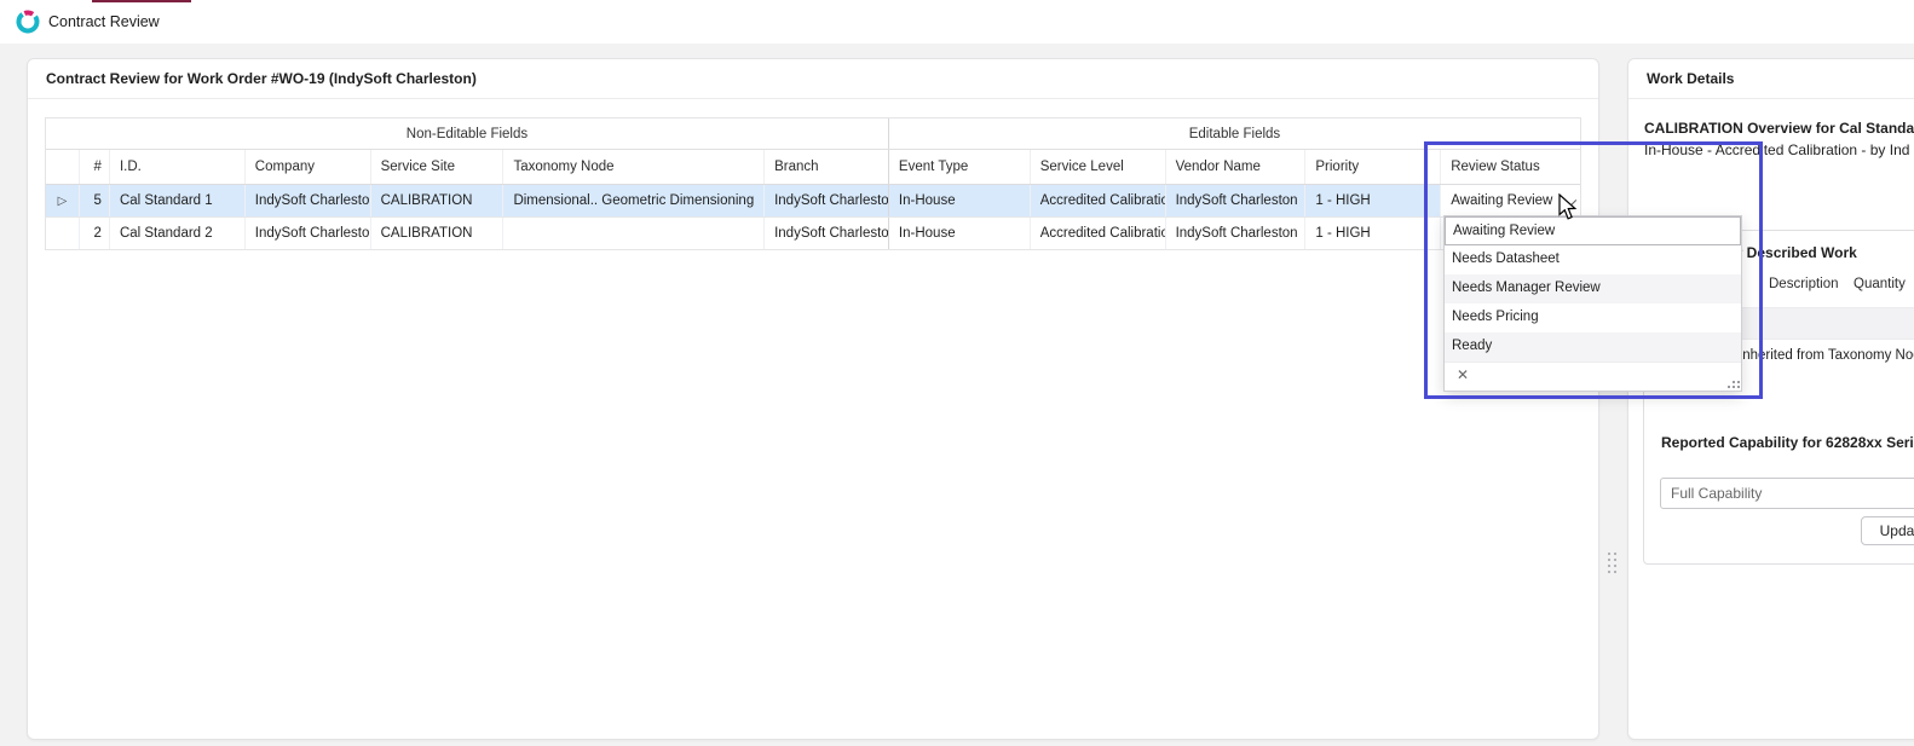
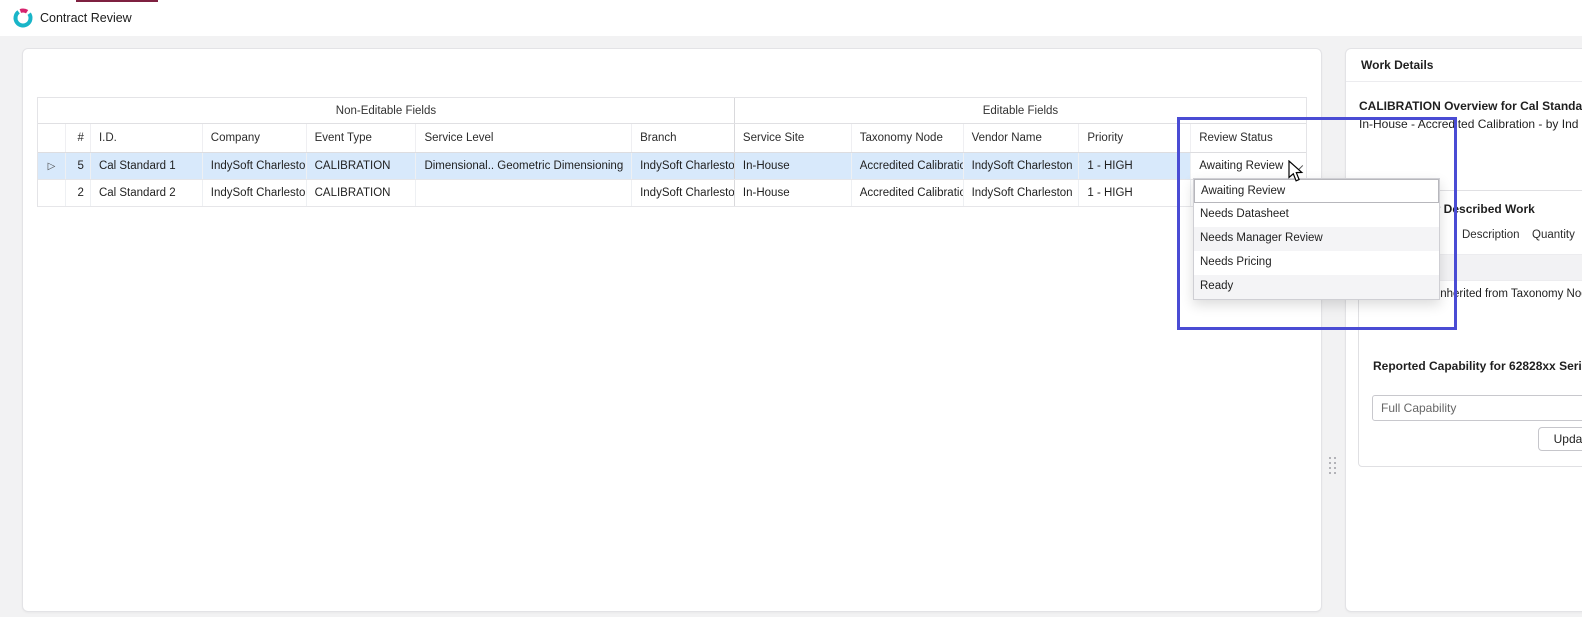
  Contract Review
- Contract Review for Work Order #WO-19 (IndySoft Charleston)
  Non-Editable Fields
  Editable Fields
  #
  I.D.
  Company
- Service Site
+ Event Type
- Taxonomy Node
+ Service Level
  Branch
- Event Type
+ Service Site
- Service Level
+ Taxonomy Node
  Vendor Name
  Priority
  Review Status
  ▷
  5
  Cal Standard 1
  IndySoft Charlesto
  CALIBRATION
  Dimensional.. Geometric Dimensioning
  IndySoft Charlesto
  In-House
  Accredited Calibrati
  IndySoft Charleston
  1 - HIGH
  Awaiting Review
  2
  Cal Standard 2
  IndySoft Charlesto
  CALIBRATION
  IndySoft Charlesto
  In-House
  Accredited Calibrati
  IndySoft Charleston
  1 - HIGH
  Work Details
  CALIBRATION Overview for Cal Standa
  In-House - Accredited Calibration - by Ind
  Description
  Quantity
  nherited from Taxonomy No
  Reported Capability for 62828xx Seri
  Full Capability
  Awaiting Review
  Needs Datasheet
  Needs Manager Review
  Needs Pricing
  Ready
- ✕
